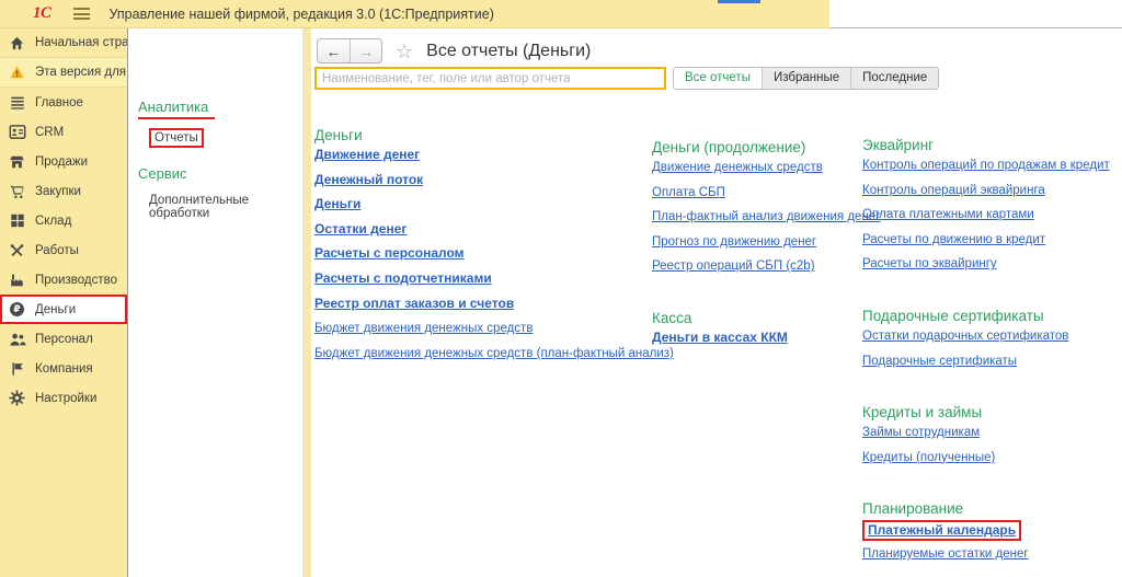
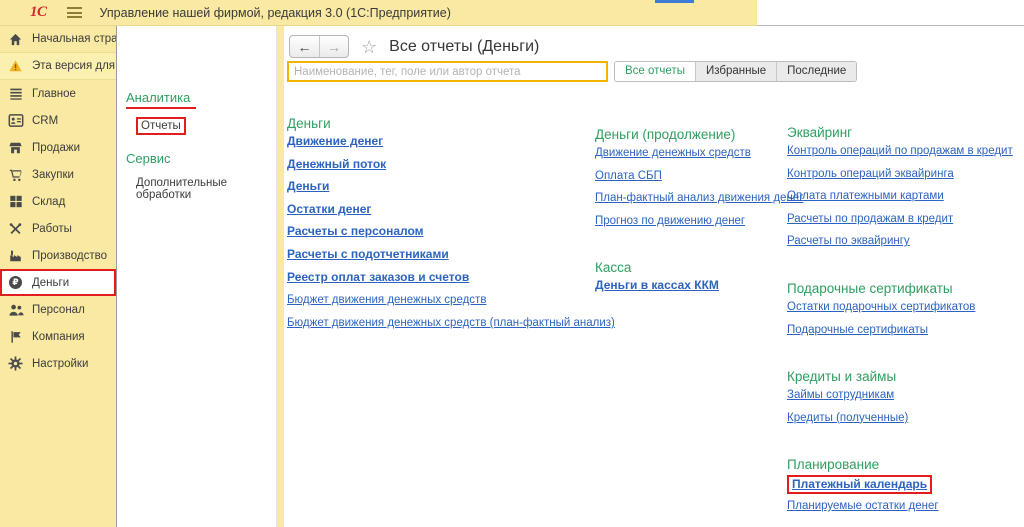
  1С
  Управление нашей фирмой, редакция 3.0 (1С:Предприятие)
  Начальная стра
  Эта версия для
  Главное
  CRM
  Продажи
  Закупки
  Склад
  Работы
  Производство
  ₽
  Деньги
  Персонал
  Компания
  Настройки
  Аналитика
  Отчеты
  Сервис
  Дополнительные обработки
  ←
  →
  ☆
  Все отчеты (Деньги)
  Наименование, тег, поле или автор отчета
  Все отчеты
  Избранные
  Последние
  Деньги
  Движение денег
  Денежный поток
  Деньги
  Остатки денег
  Расчеты с персоналом
  Расчеты с подотчетниками
  Реестр оплат заказов и счетов
  Бюджет движения денежных средств
  Бюджет движения денежных средств (план-фактный анализ)
  Деньги (продолжение)
  Движение денежных средств
  Оплата СБП
  План-фактный анализ движения денег
  Прогноз по движению денег
- Реестр операций СБП (c2b)
  Касса
  Деньги в кассах ККМ
  Эквайринг
  Контроль операций по продажам в кредит
  Контроль операций эквайринга
  Оплата платежными картами
- Расчеты по движению в кредит
+ Расчеты по продажам в кредит
  Расчеты по эквайрингу
  Подарочные сертификаты
  Остатки подарочных сертификатов
  Подарочные сертификаты
  Кредиты и займы
  Займы сотрудникам
  Кредиты (полученные)
  Планирование
  Платежный календарь
  Планируемые остатки денег
